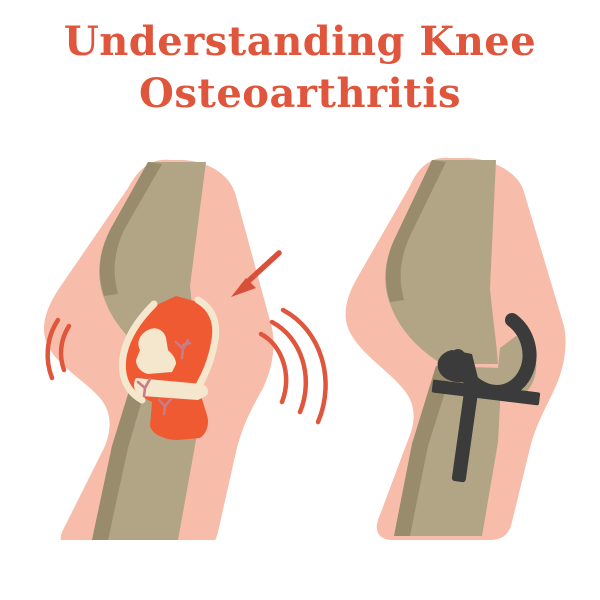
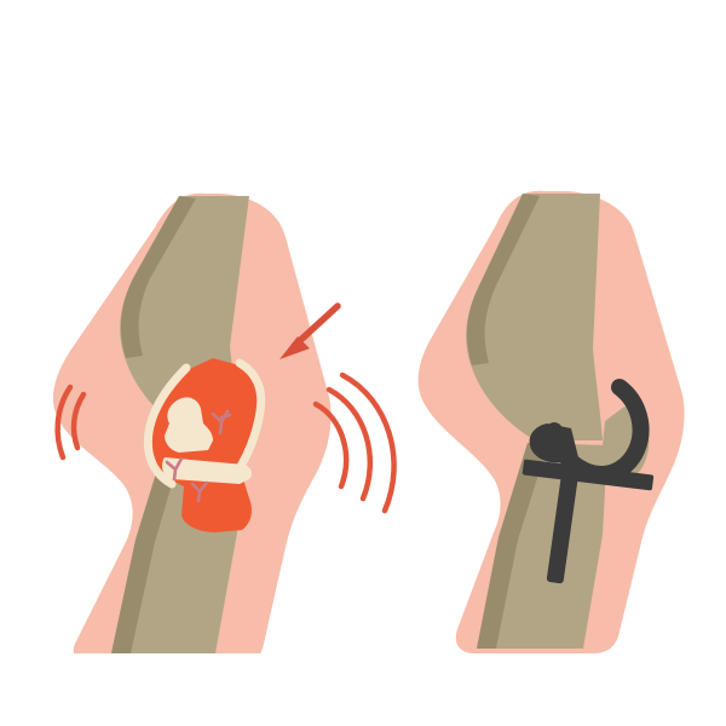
- Understanding Knee
- Osteoarthritis
